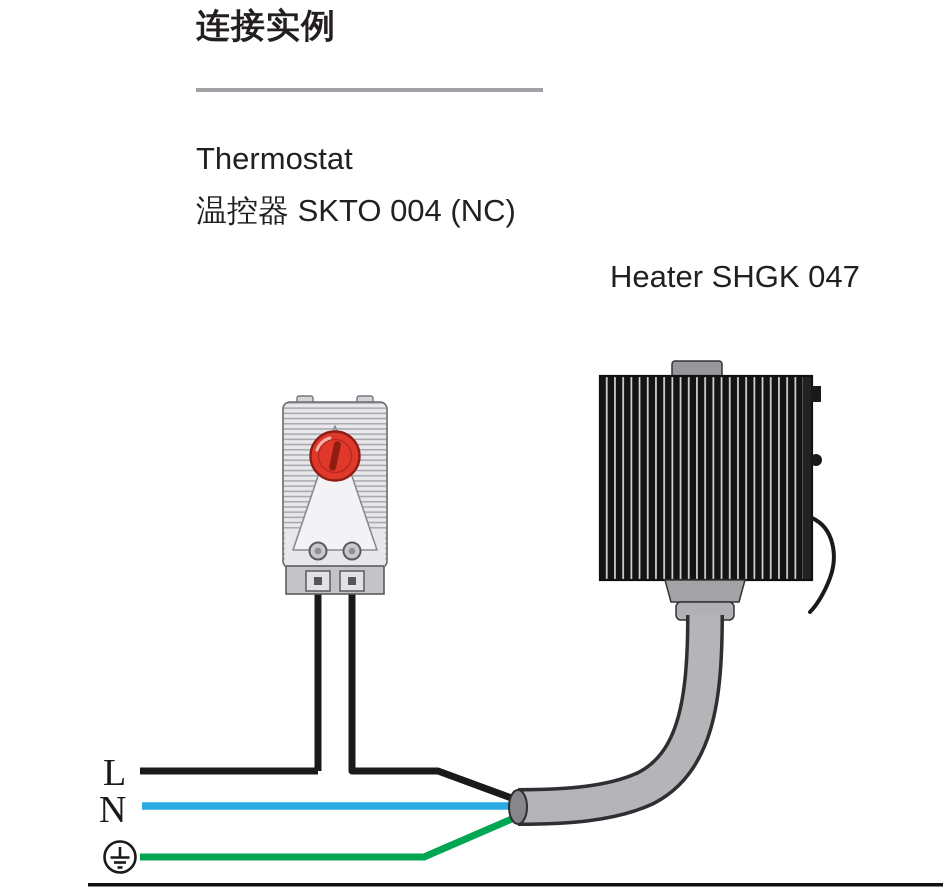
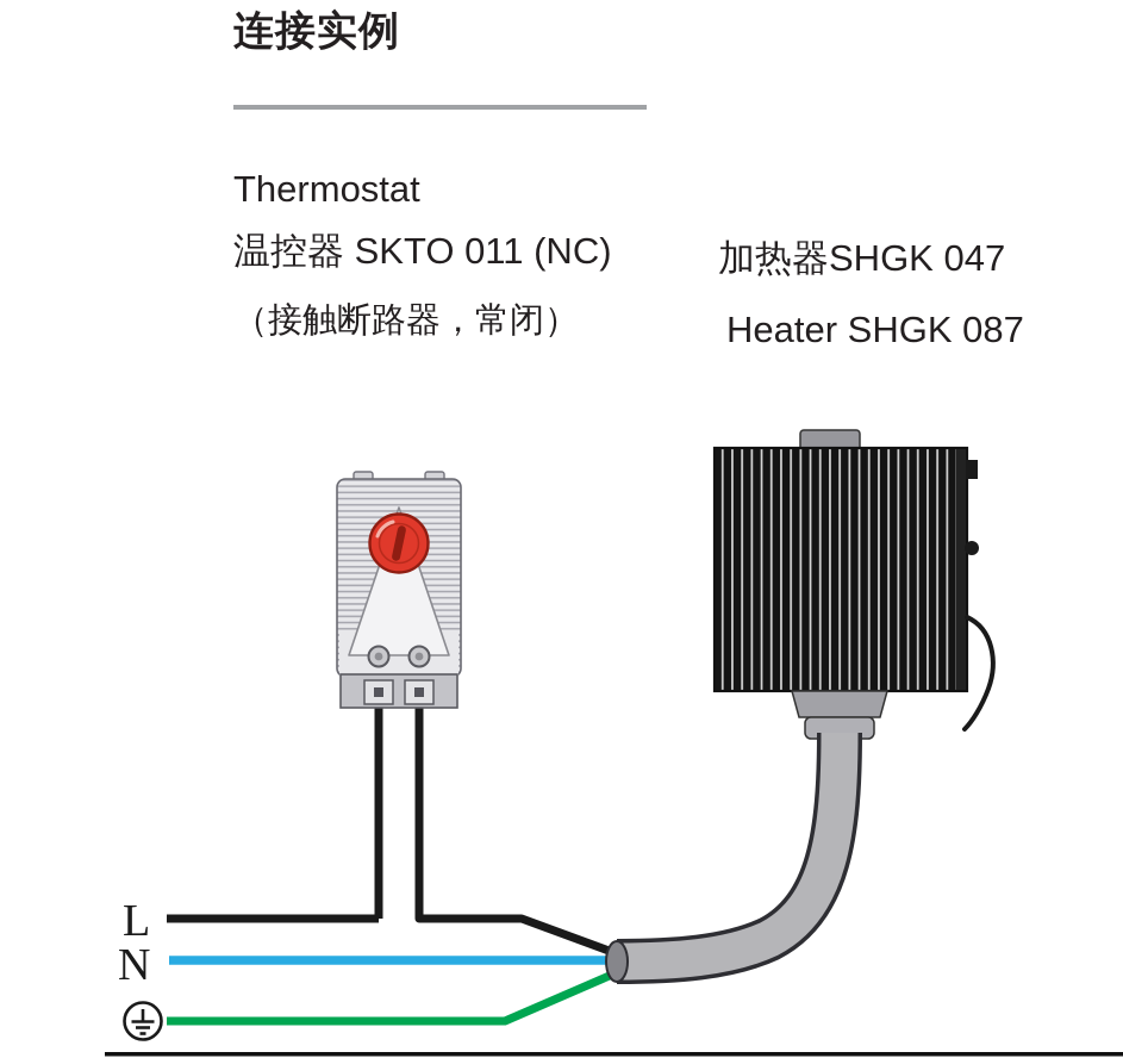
  连接实例
  Thermostat
- 温控器 SKTO 004 (NC)
+ 温控器 SKTO 011 (NC)
+ （接触断路器，常闭）
+ 加热器SHGK 047
- Heater SHGK 047
+ Heater SHGK 087
  L
  N
